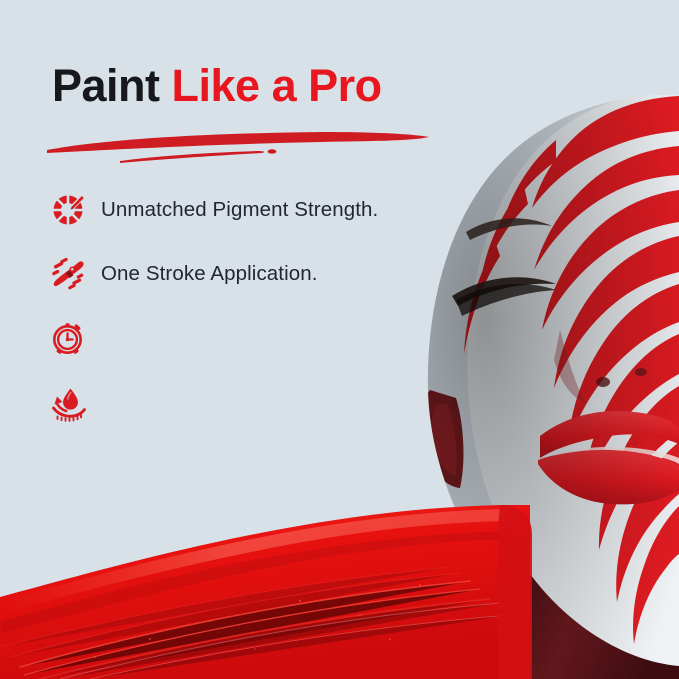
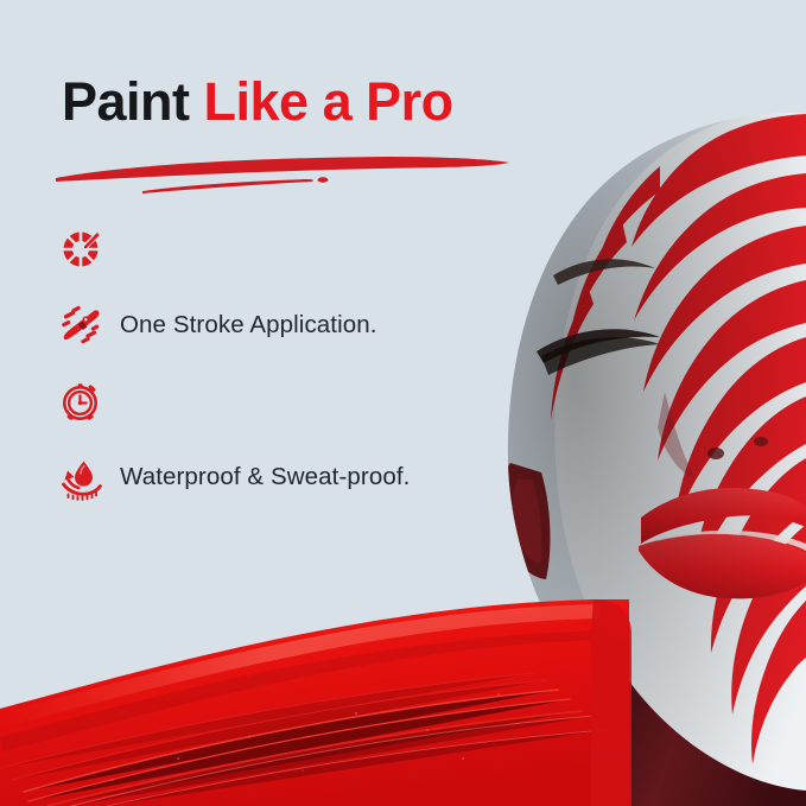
  Paint Like a Pro
- Unmatched Pigment Strength.
  One Stroke Application.
+ Waterproof & Sweat-proof.
